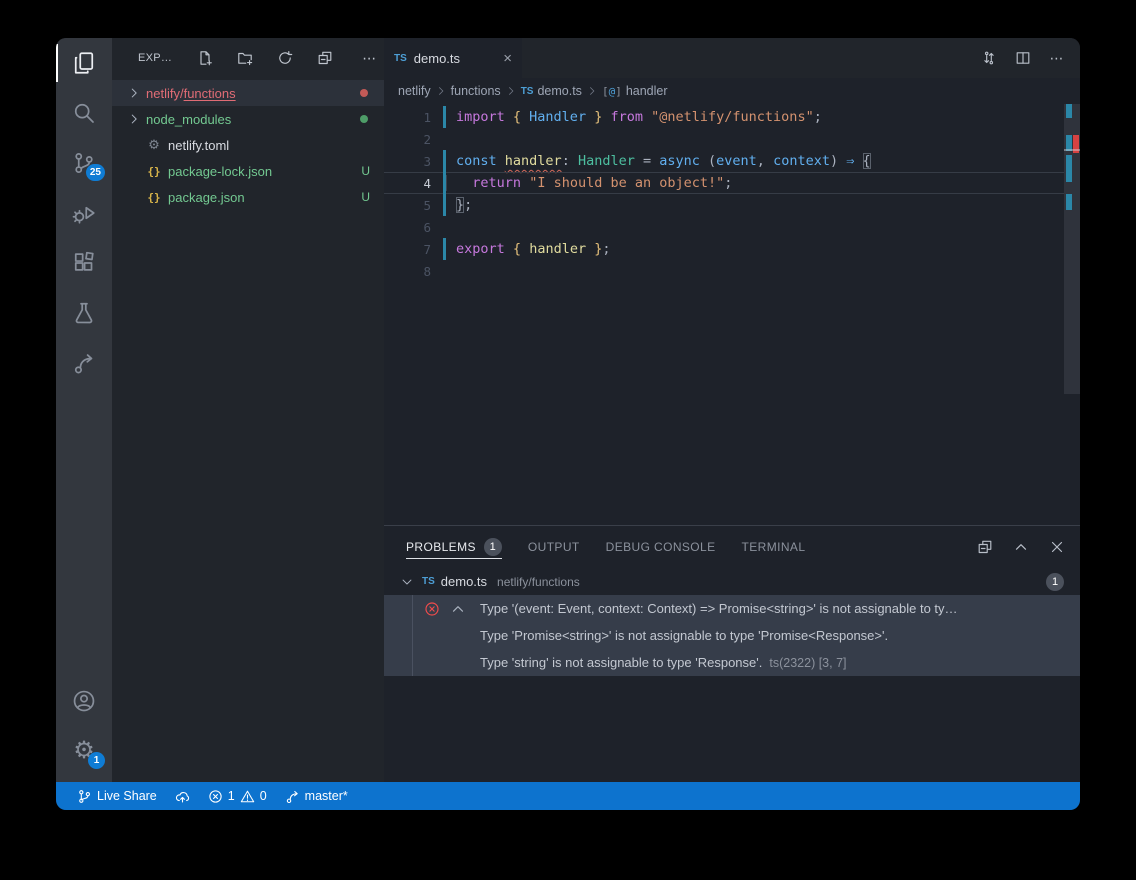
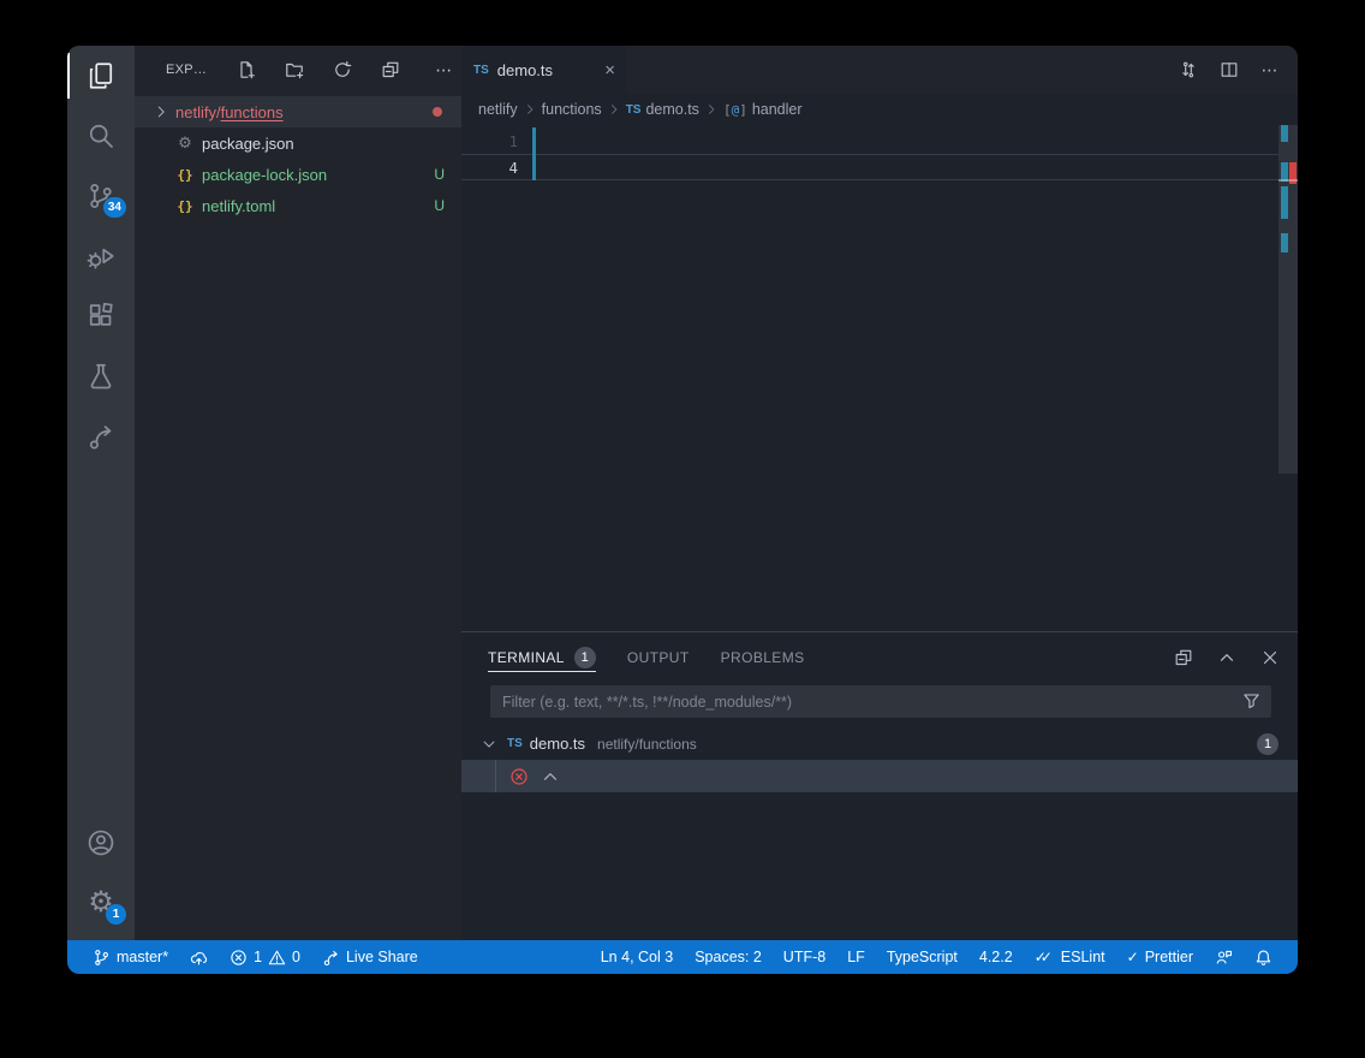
- 25
+ 34
  ⚙
  1
  EXP…
  ⋯
  netlify/functions
- node_modules
  ⚙
- netlify.toml
+ package.json
  {}
  package-lock.json
  U
  {}
- package.json
+ netlify.toml
  U
  TS
  demo.ts
  ×
  ⋯
  netlify
  functions
  TS
  demo.ts
  [@]
  handler
  1
- import { Handler } from "@netlify/functions";
- 2
- 3
- const handler: Handler = async (event, context) ⇒ {
  4
- return "I should be an object!";
- 5
- };
- 6
- 7
- export { handler };
- 8
- PROBLEMS
+ TERMINAL
  1
  OUTPUT
- DEBUG CONSOLE
- TERMINAL
+ PROBLEMS
+ Filter (e.g. text, **/*.ts, !**/node_modules/**)
  TS
  demo.ts
  netlify/functions
  1
- Type '(event: Event, context: Context) => Promise<string>' is not assignable to ty…
- Type 'Promise<string>' is not assignable to type 'Promise<Response>'.
- Type 'string' is not assignable to type 'Response'.
- ts(2322) [3, 7]
- Live Share
+ master*
  1
  0
- master*
+ Live Share
+ Ln 4, Col 3
+ Spaces: 2
+ UTF-8
+ LF
+ TypeScript
+ 4.2.2
+ ✓✓
+ ESLint
+ ✓
+ Prettier
